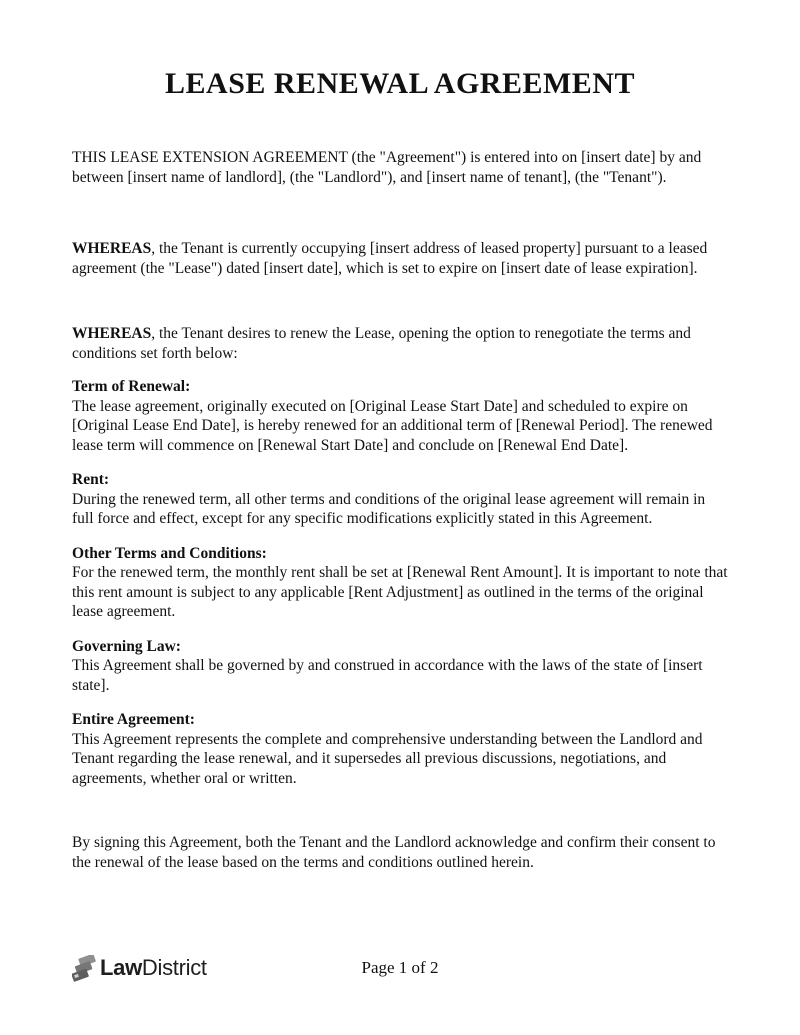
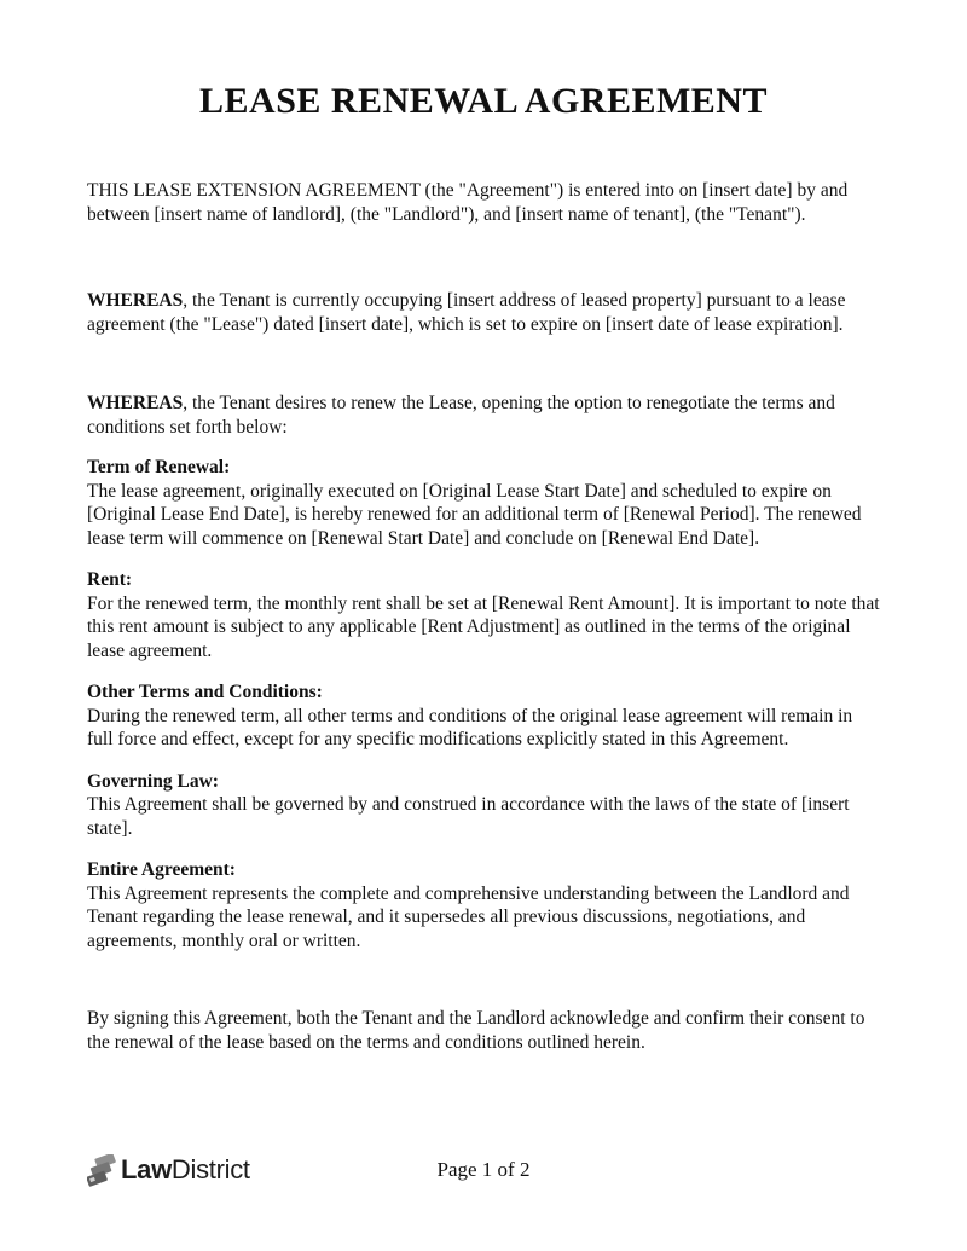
  LEASE RENEWAL AGREEMENT
  THIS LEASE EXTENSION AGREEMENT (the "Agreement") is entered into on [insert date] by and between [insert name of landlord], (the "Landlord"), and [insert name of tenant], (the "Tenant").
- WHEREAS, the Tenant is currently occupying [insert address of leased property] pursuant to a leased agreement (the "Lease") dated [insert date], which is set to expire on [insert date of lease expiration].
+ WHEREAS, the Tenant is currently occupying [insert address of leased property] pursuant to a lease agreement (the "Lease") dated [insert date], which is set to expire on [insert date of lease expiration].
  WHEREAS, the Tenant desires to renew the Lease, opening the option to renegotiate the terms and conditions set forth below:
  Term of Renewal:
  The lease agreement, originally executed on [Original Lease Start Date] and scheduled to expire on [Original Lease End Date], is hereby renewed for an additional term of [Renewal Period]. The renewed lease term will commence on [Renewal Start Date] and conclude on [Renewal End Date].
  Rent:
- During the renewed term, all other terms and conditions of the original lease agreement will remain in full force and effect, except for any specific modifications explicitly stated in this Agreement.
+ For the renewed term, the monthly rent shall be set at [Renewal Rent Amount]. It is important to note that this rent amount is subject to any applicable [Rent Adjustment] as outlined in the terms of the original lease agreement.
  Other Terms and Conditions:
- For the renewed term, the monthly rent shall be set at [Renewal Rent Amount]. It is important to note that this rent amount is subject to any applicable [Rent Adjustment] as outlined in the terms of the original lease agreement.
+ During the renewed term, all other terms and conditions of the original lease agreement will remain in full force and effect, except for any specific modifications explicitly stated in this Agreement.
  Governing Law:
  This Agreement shall be governed by and construed in accordance with the laws of the state of [insert state].
  Entire Agreement:
- This Agreement represents the complete and comprehensive understanding between the Landlord and Tenant regarding the lease renewal, and it supersedes all previous discussions, negotiations, and agreements, whether oral or written.
+ This Agreement represents the complete and comprehensive understanding between the Landlord and Tenant regarding the lease renewal, and it supersedes all previous discussions, negotiations, and agreements, monthly oral or written.
  By signing this Agreement, both the Tenant and the Landlord acknowledge and confirm their consent to the renewal of the lease based on the terms and conditions outlined herein.
  LawDistrict
  Page 1 of 2
